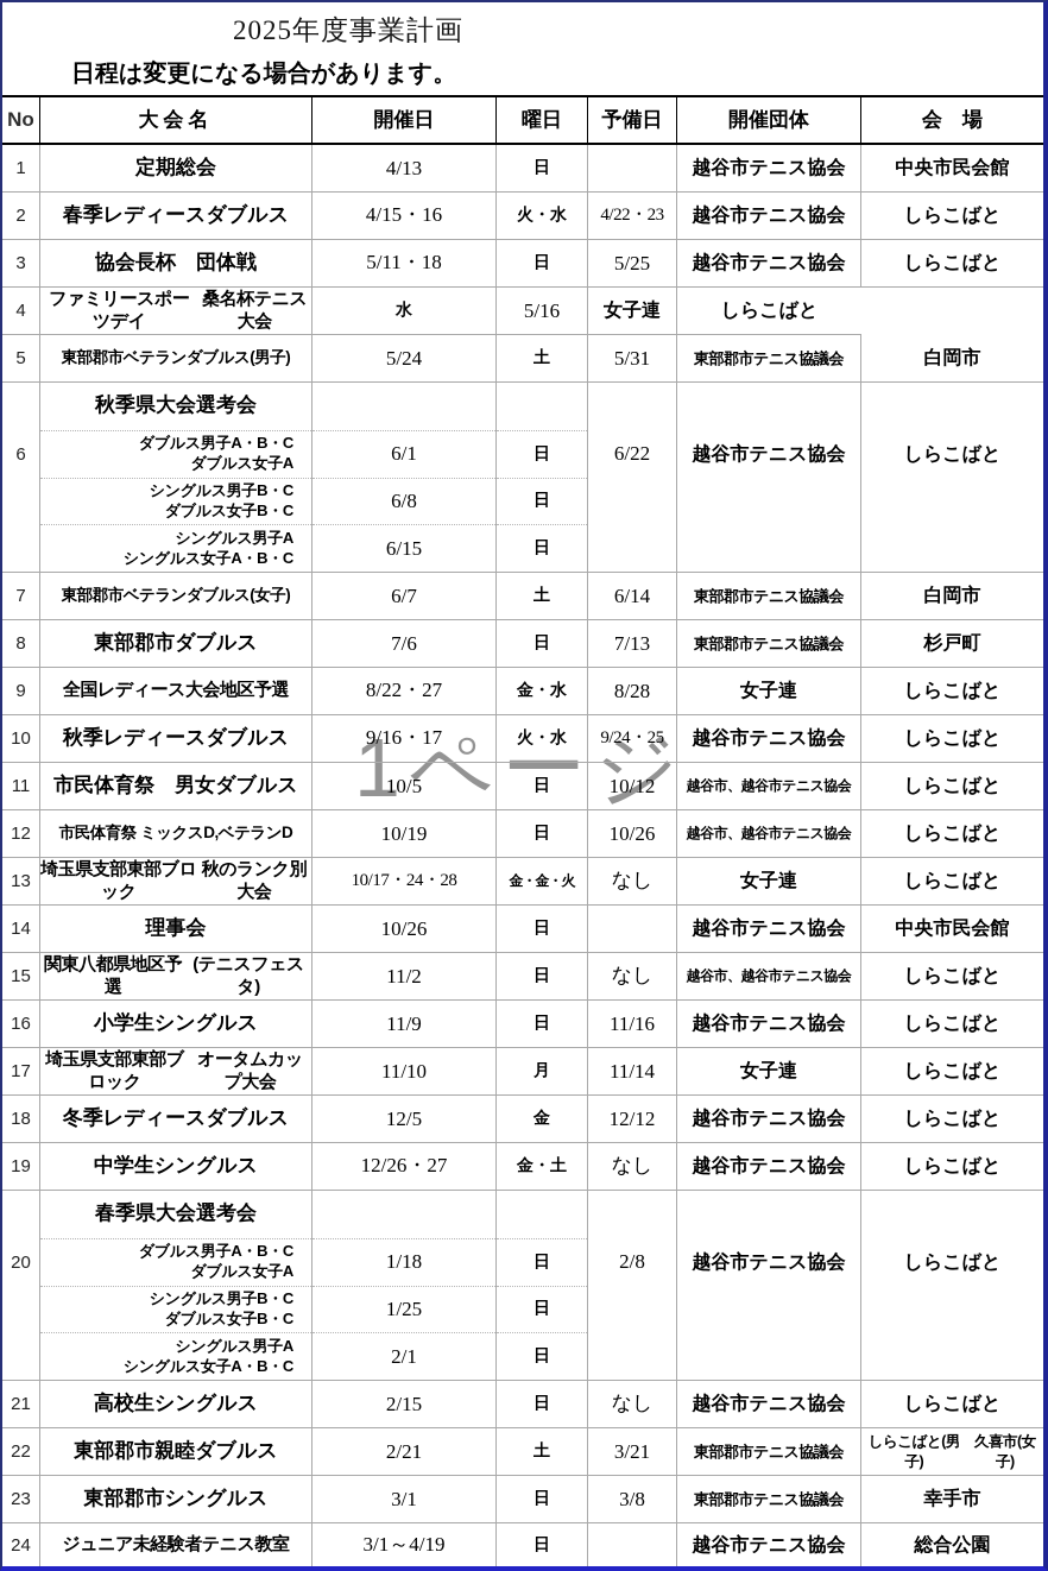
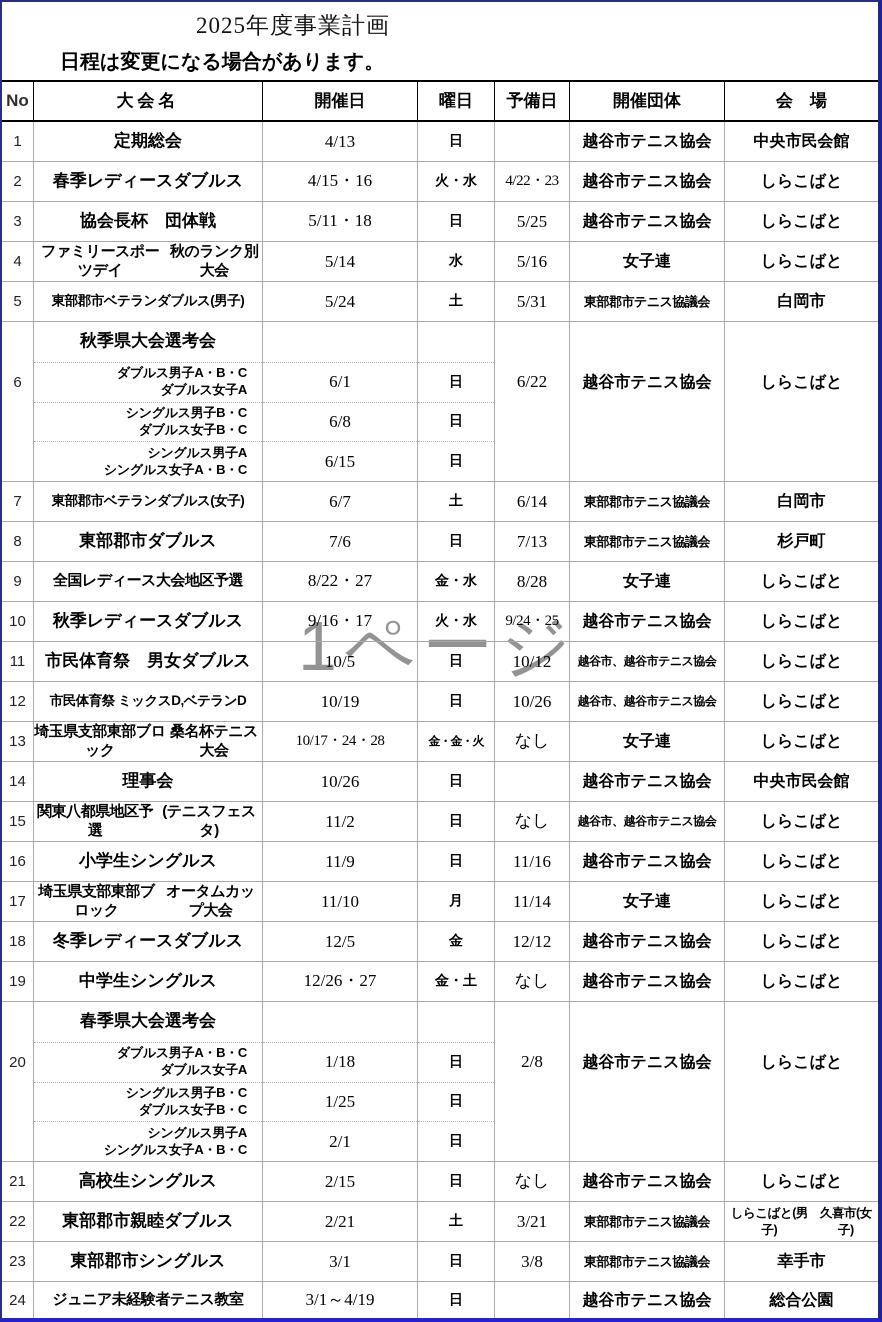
  1ページ
  2025年度事業計画
  日程は変更になる場合があります。
  No
  大会名
  開催日
  曜日
  予備日
  開催団体
  会 場
  1
  定期総会
  4/13
  日
  越谷市テニス協会
  中央市民会館
  2
  春季レディースダブルス
  4/15・16
  火・水
  4/22・23
  越谷市テニス協会
  しらこばと
  3
  協会長杯 団体戦
  5/11・18
  日
  5/25
  越谷市テニス協会
  しらこばと
  4
  ファミリースポーツデイ
- 桑名杯テニス大会
+ 秋のランク別大会
+ 5/14
  水
  5/16
  女子連
  しらこばと
  5
  東部郡市ベテランダブルス(男子)
  5/24
  土
  5/31
  東部郡市テニス協議会
  白岡市
  6
  秋季県大会選考会
  ダブルス男子A・B・C
  ダブルス女子A
  シングルス男子B・C
  ダブルス女子B・C
  シングルス男子A
  シングルス女子A・B・C
  6/1
  6/8
  6/15
  日
  日
  日
  6/22
  越谷市テニス協会
  しらこばと
  7
  東部郡市ベテランダブルス(女子)
  6/7
  土
  6/14
  東部郡市テニス協議会
  白岡市
  8
  東部郡市ダブルス
  7/6
  日
  7/13
  東部郡市テニス協議会
  杉戸町
  9
  全国レディース大会地区予選
  8/22・27
  金・水
  8/28
  女子連
  しらこばと
  10
  秋季レディースダブルス
  9/16・17
  火・水
  9/24・25
  越谷市テニス協会
  しらこばと
  11
  市民体育祭 男女ダブルス
  10/5
  日
  10/12
  越谷市、越谷市テニス協会
  しらこばと
  12
  市民体育祭 ミックスD,ベテランD
  10/19
  日
  10/26
  越谷市、越谷市テニス協会
  しらこばと
  13
  埼玉県支部東部ブロック
- 秋のランク別大会
+ 桑名杯テニス大会
  10/17・24・28
  金・金・火
  なし
  女子連
  しらこばと
  14
  理事会
  10/26
  日
  越谷市テニス協会
  中央市民会館
  15
  関東八都県地区予選
  (テニスフェスタ)
  11/2
  日
  なし
  越谷市、越谷市テニス協会
  しらこばと
  16
  小学生シングルス
  11/9
  日
  11/16
  越谷市テニス協会
  しらこばと
  17
  埼玉県支部東部ブロック
  オータムカップ大会
  11/10
  月
  11/14
  女子連
  しらこばと
  18
  冬季レディースダブルス
  12/5
  金
  12/12
  越谷市テニス協会
  しらこばと
  19
  中学生シングルス
  12/26・27
  金・土
  なし
  越谷市テニス協会
  しらこばと
  20
  春季県大会選考会
  ダブルス男子A・B・C
  ダブルス女子A
  シングルス男子B・C
  ダブルス女子B・C
  シングルス男子A
  シングルス女子A・B・C
  1/18
  1/25
  2/1
  日
  日
  日
  2/8
  越谷市テニス協会
  しらこばと
  21
  高校生シングルス
  2/15
  日
  なし
  越谷市テニス協会
  しらこばと
  22
  東部郡市親睦ダブルス
  2/21
  土
  3/21
  東部郡市テニス協議会
  しらこばと(男子)
  久喜市(女子)
  23
  東部郡市シングルス
  3/1
  日
  3/8
  東部郡市テニス協議会
  幸手市
  24
  ジュニア未経験者テニス教室
  3/1～4/19
  日
  越谷市テニス協会
  総合公園
